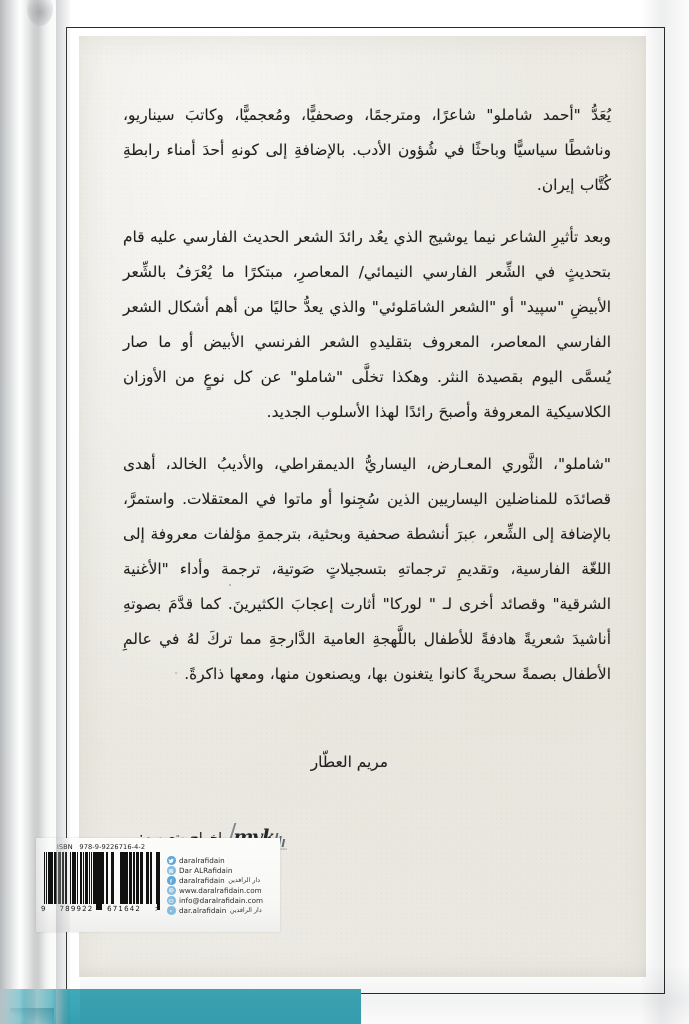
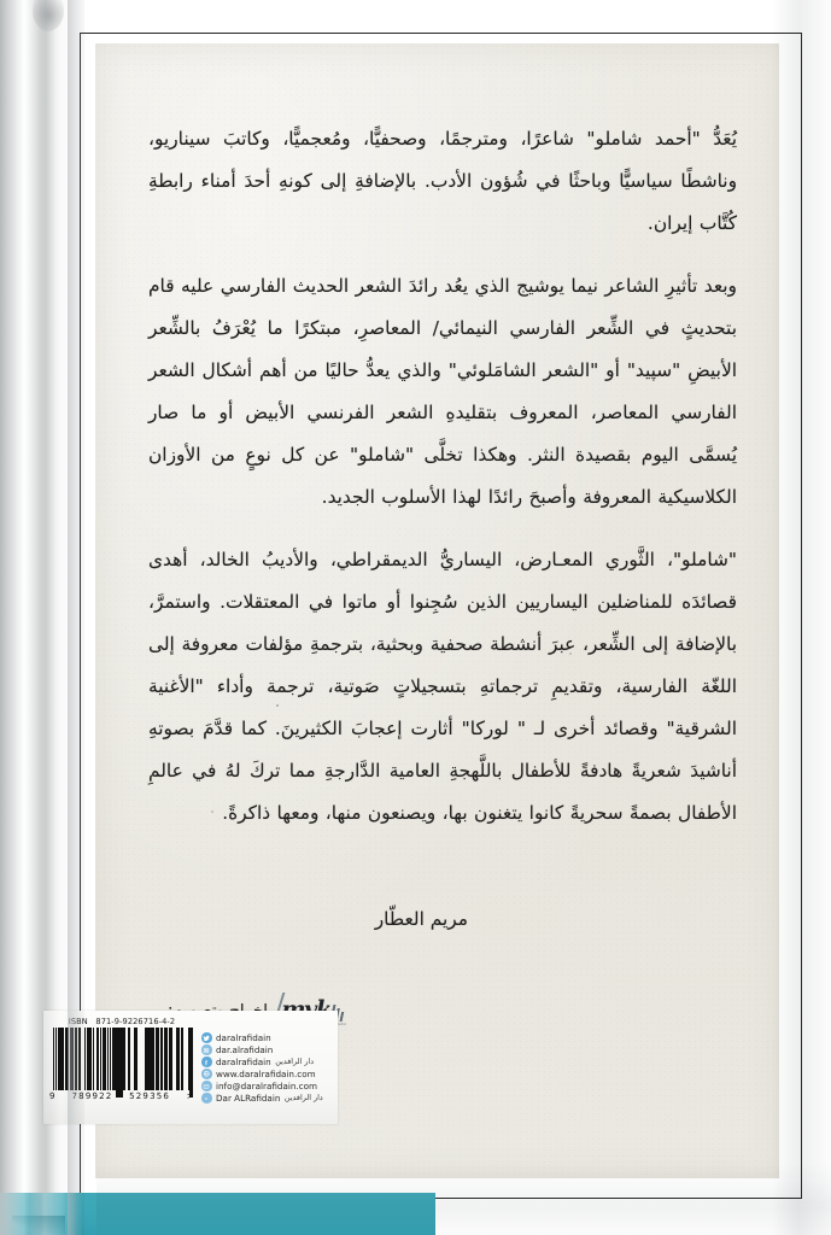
- N 978-9-9226716-4-2
+ N 871-9-9226716-4-2
- 671642
+ 529356
  >
  daralrafidain
- Dar ALRafidain
+ dar.alrafidain
  daralrafidain
  دار الرافدين
  www.daralrafidain.com
  info@daralrafidain.com
- dar.alrafidain
+ Dar ALRafidain
  دار الرافدين
